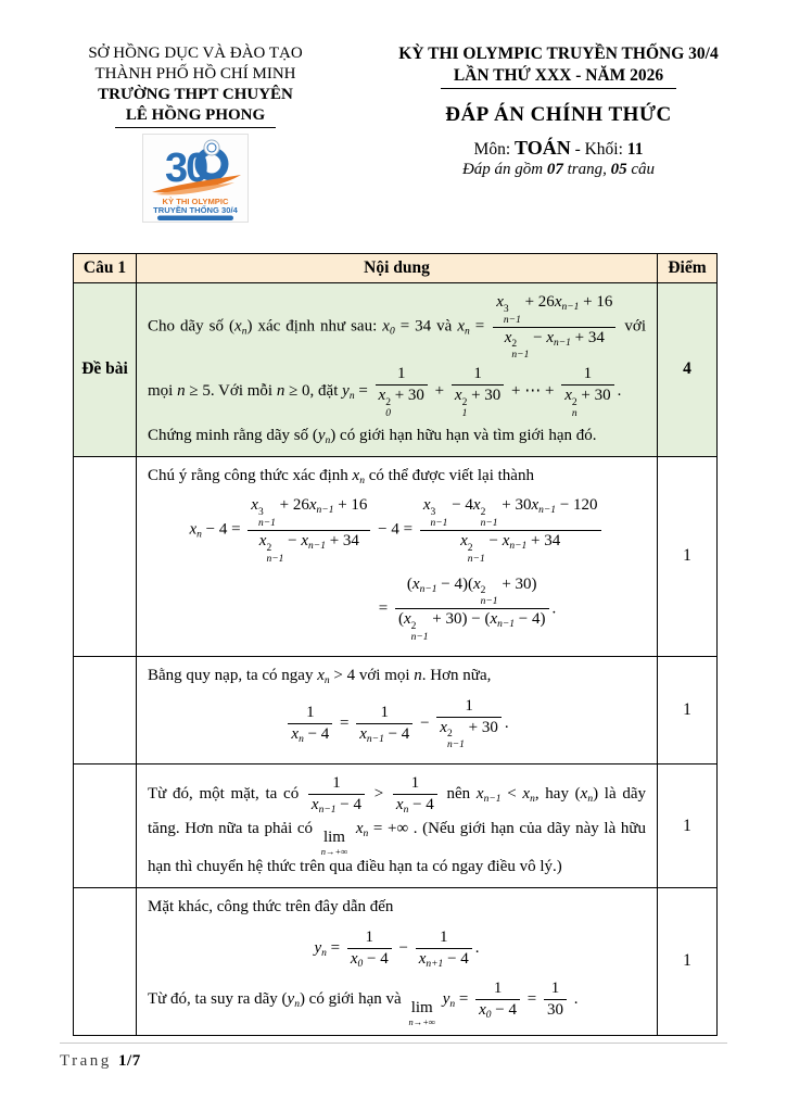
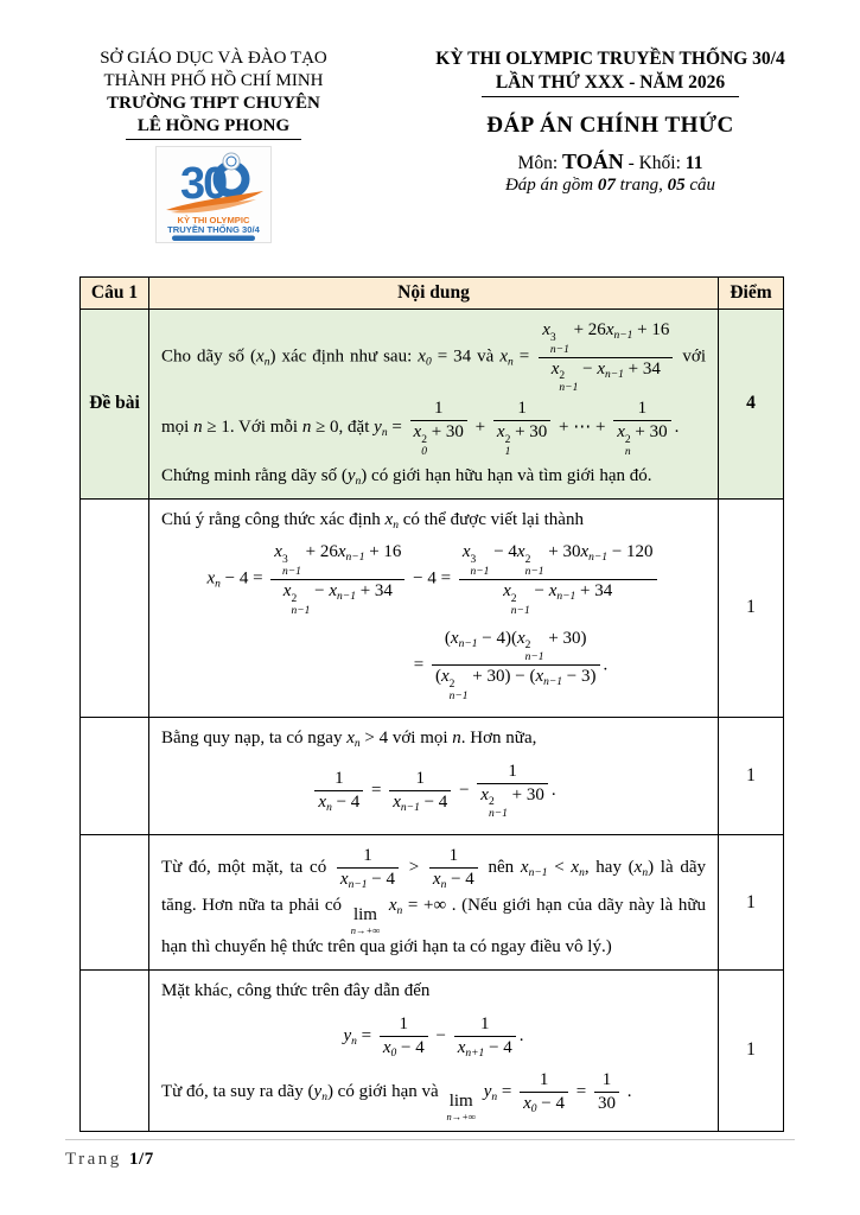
- SỞ HỒNG DỤC VÀ ĐÀO TẠO
+ SỞ GIÁO DỤC VÀ ĐÀO TẠO
  THÀNH PHỐ HỒ CHÍ MINH
  TRƯỜNG THPT CHUYÊN
  LÊ HỒNG PHONG
  KỲ THI OLYMPIC
  TRUYỀN THỐNG 30/4
  KỲ THI OLYMPIC TRUYỀN THỐNG 30/4
  LẦN THỨ XXX - NĂM 2026
  ĐÁP ÁN CHÍNH THỨC
  Môn: TOÁN - Khối: 11
  Đáp án gồm 07 trang, 05 câu
  Câu 1	Nội dung	Điểm
- Đề bài	Cho dãy số (xn) xác định như sau: x0 = 34 và xn = x3n−1 + 26xn−1 + 16x2n−1 − xn−1 + 34 với mọi n ≥ 5. Với mỗi n ≥ 0, đặt yn = 1x20 + 30 + 1x21 + 30 + ⋯ + 1x2n + 30 .Chứng minh rằng dãy số (yn) có giới hạn hữu hạn và tìm giới hạn đó.	4
+ Đề bài	Cho dãy số (xn) xác định như sau: x0 = 34 và xn = x3n−1 + 26xn−1 + 16x2n−1 − xn−1 + 34 với mọi n ≥ 1. Với mỗi n ≥ 0, đặt yn = 1x20 + 30 + 1x21 + 30 + ⋯ + 1x2n + 30 .Chứng minh rằng dãy số (yn) có giới hạn hữu hạn và tìm giới hạn đó.	4
- 	Chú ý rằng công thức xác định xn có thể được viết lại thànhxn − 4 = x3n−1 + 26xn−1 + 16x2n−1 − xn−1 + 34 − 4 = x3n−1 − 4x2n−1 + 30xn−1 − 120x2n−1 − xn−1 + 34= (xn−1 − 4)(x2n−1 + 30)(x2n−1 + 30) − (xn−1 − 4).	1
+ 	Chú ý rằng công thức xác định xn có thể được viết lại thànhxn − 4 = x3n−1 + 26xn−1 + 16x2n−1 − xn−1 + 34 − 4 = x3n−1 − 4x2n−1 + 30xn−1 − 120x2n−1 − xn−1 + 34= (xn−1 − 4)(x2n−1 + 30)(x2n−1 + 30) − (xn−1 − 3).	1
  	Bằng quy nạp, ta có ngay xn > 4 với mọi n. Hơn nữa,1xn − 4 = 1xn−1 − 4 − 1x2n−1 + 30 .	1
- 	Từ đó, một mặt, ta có 1xn−1 − 4 > 1xn − 4 nên xn−1 < xn, hay (xn) là dãy tăng. Hơn nữa ta phải có limn→+∞ xn = +∞ . (Nếu giới hạn của dãy này là hữu hạn thì chuyển hệ thức trên qua điều hạn ta có ngay điều vô lý.)	1
+ 	Từ đó, một mặt, ta có 1xn−1 − 4 > 1xn − 4 nên xn−1 < xn, hay (xn) là dãy tăng. Hơn nữa ta phải có limn→+∞ xn = +∞ . (Nếu giới hạn của dãy này là hữu hạn thì chuyển hệ thức trên qua giới hạn ta có ngay điều vô lý.)	1
  	Mặt khác, công thức trên đây dẫn đếnyn = 1x0 − 4 − 1xn+1 − 4.Từ đó, ta suy ra dãy (yn) có giới hạn và limn→+∞ yn = 1x0 − 4 = 130 .	1
  Trang 1/7
